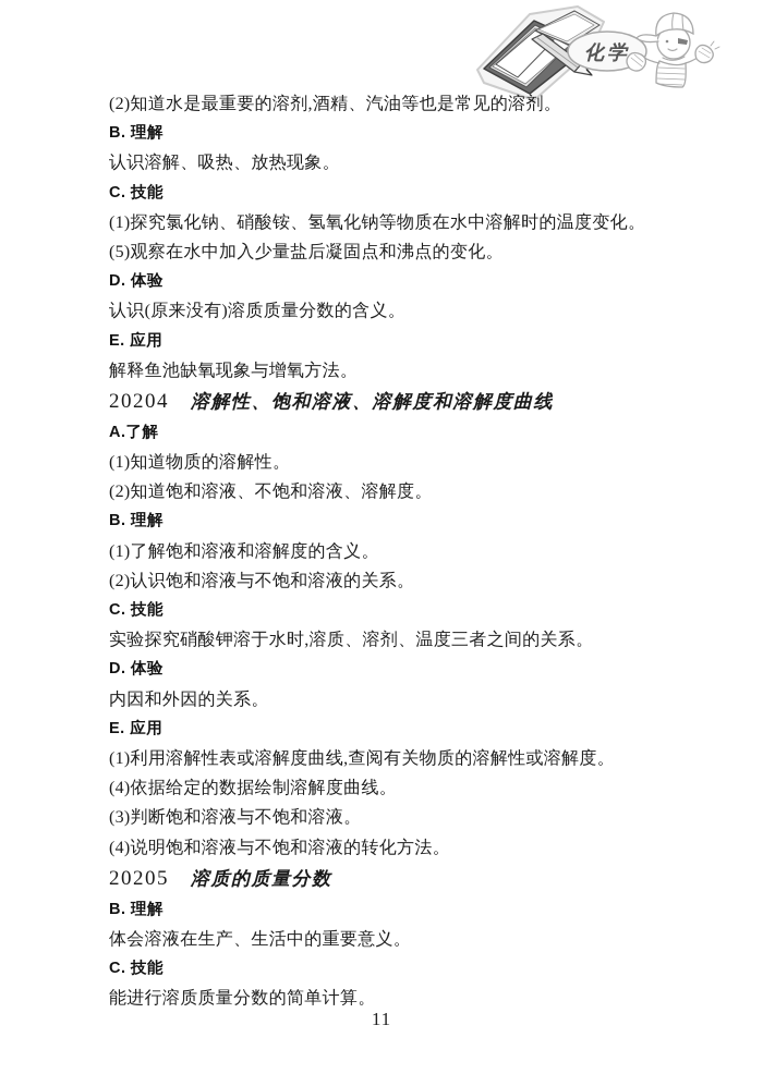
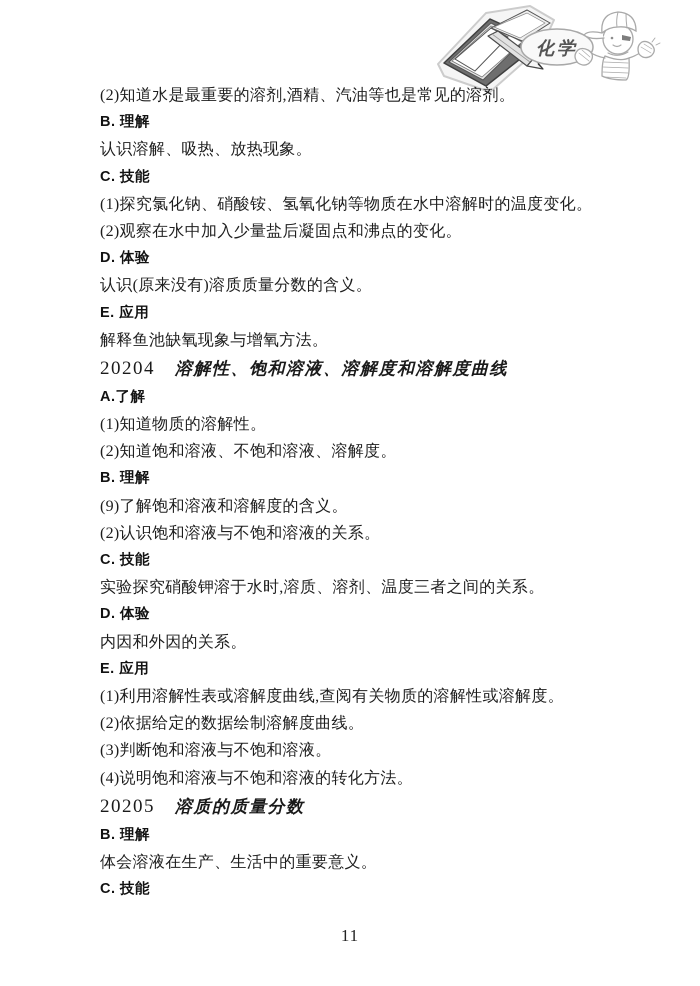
  化学
  (2)知道水是最重要的溶剂,酒精、汽油等也是常见的溶剂。
  B. 理解
  认识溶解、吸热、放热现象。
  C. 技能
  (1)探究氯化钠、硝酸铵、氢氧化钠等物质在水中溶解时的温度变化。
- (5)观察在水中加入少量盐后凝固点和沸点的变化。
+ (2)观察在水中加入少量盐后凝固点和沸点的变化。
  D. 体验
  认识(原来没有)溶质质量分数的含义。
  E. 应用
  解释鱼池缺氧现象与增氧方法。
  20204 溶解性、饱和溶液、溶解度和溶解度曲线
  A.了解
  (1)知道物质的溶解性。
  (2)知道饱和溶液、不饱和溶液、溶解度。
  B. 理解
- (1)了解饱和溶液和溶解度的含义。
+ (9)了解饱和溶液和溶解度的含义。
  (2)认识饱和溶液与不饱和溶液的关系。
  C. 技能
  实验探究硝酸钾溶于水时,溶质、溶剂、温度三者之间的关系。
  D. 体验
  内因和外因的关系。
  E. 应用
  (1)利用溶解性表或溶解度曲线,查阅有关物质的溶解性或溶解度。
- (4)依据给定的数据绘制溶解度曲线。
+ (2)依据给定的数据绘制溶解度曲线。
  (3)判断饱和溶液与不饱和溶液。
  (4)说明饱和溶液与不饱和溶液的转化方法。
  20205 溶质的质量分数
  B. 理解
  体会溶液在生产、生活中的重要意义。
  C. 技能
- 能进行溶质质量分数的简单计算。
  11
